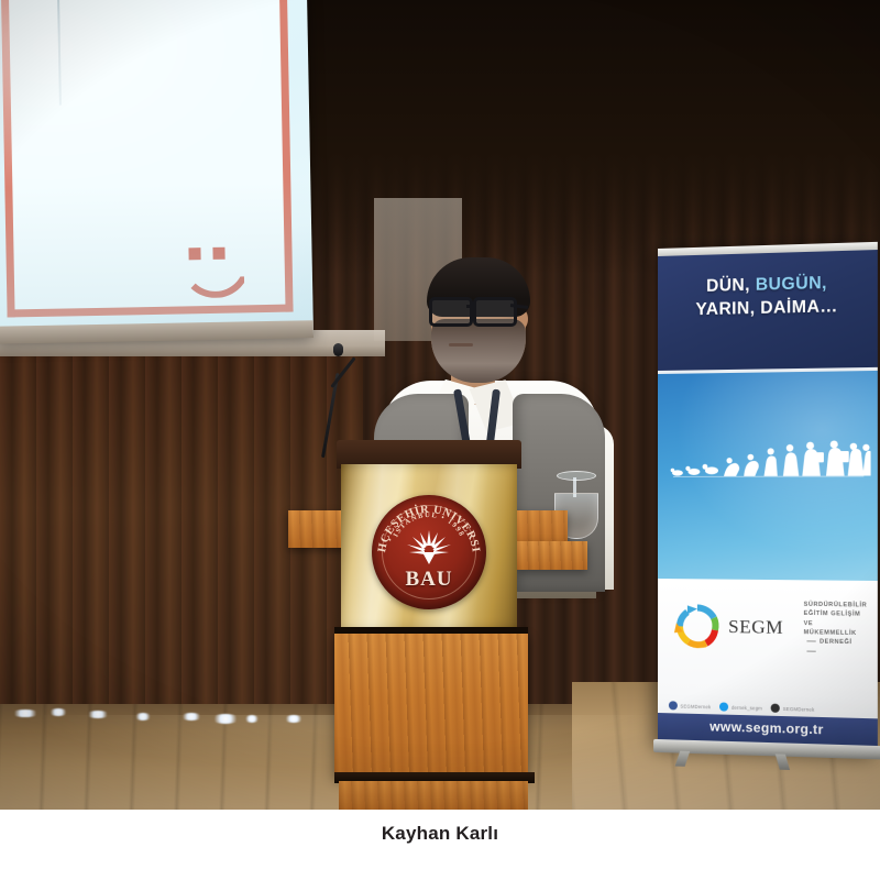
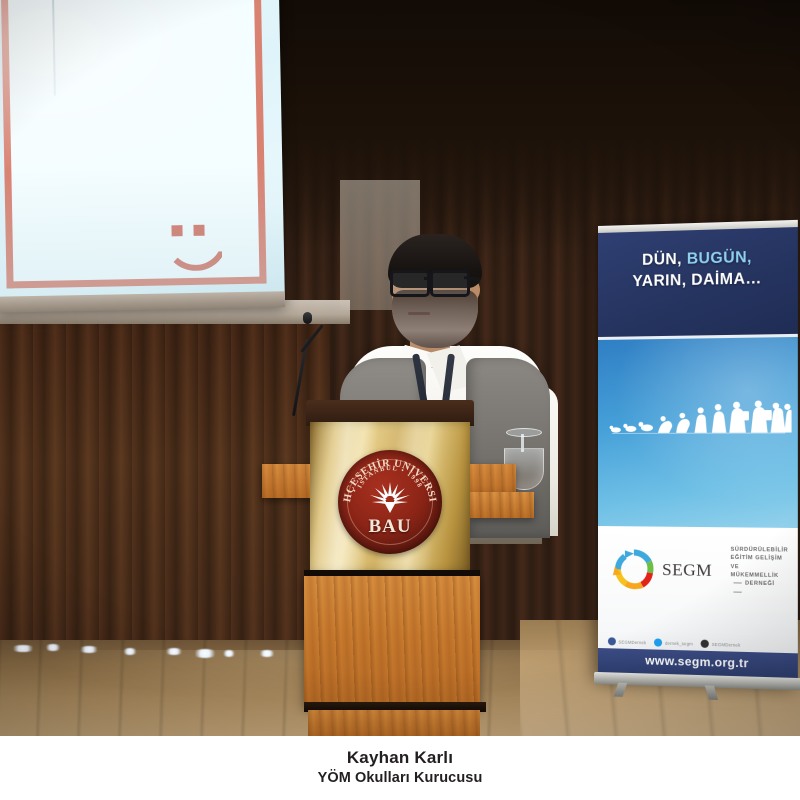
  Kayhan Karlı
+ YÖM Okulları Kurucusu
